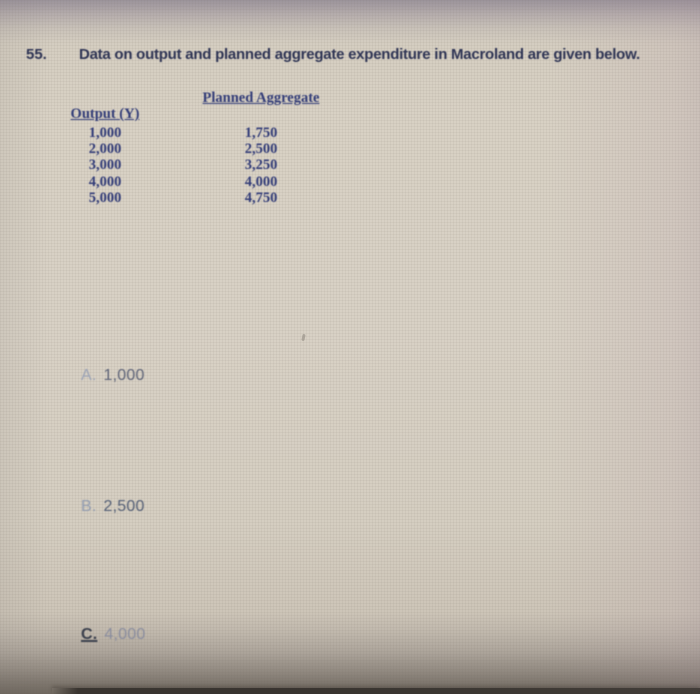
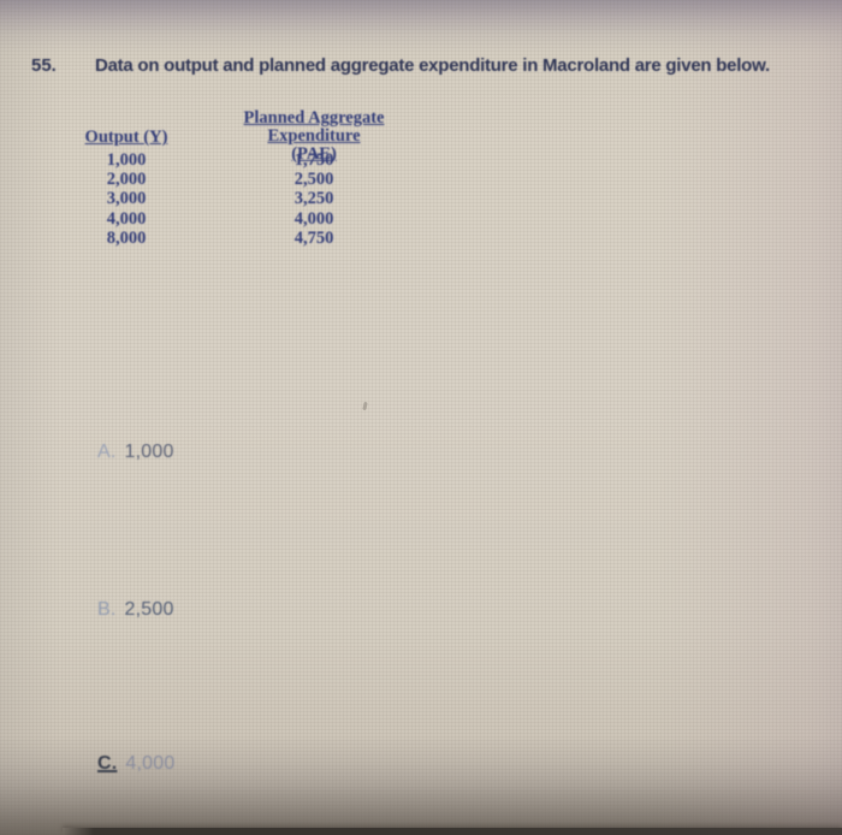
  55.
  Data on output and planned aggregate expenditure in Macroland are given below.
  Output (Y)
  1,000
  2,000
  3,000
  4,000
- 5,000
+ 8,000
  Planned Aggregate
+ Expenditure (PAE)
  1,750
  2,500
  3,250
  4,000
  4,750
  A. 1,000
  B. 2,500
  C. 4,000
